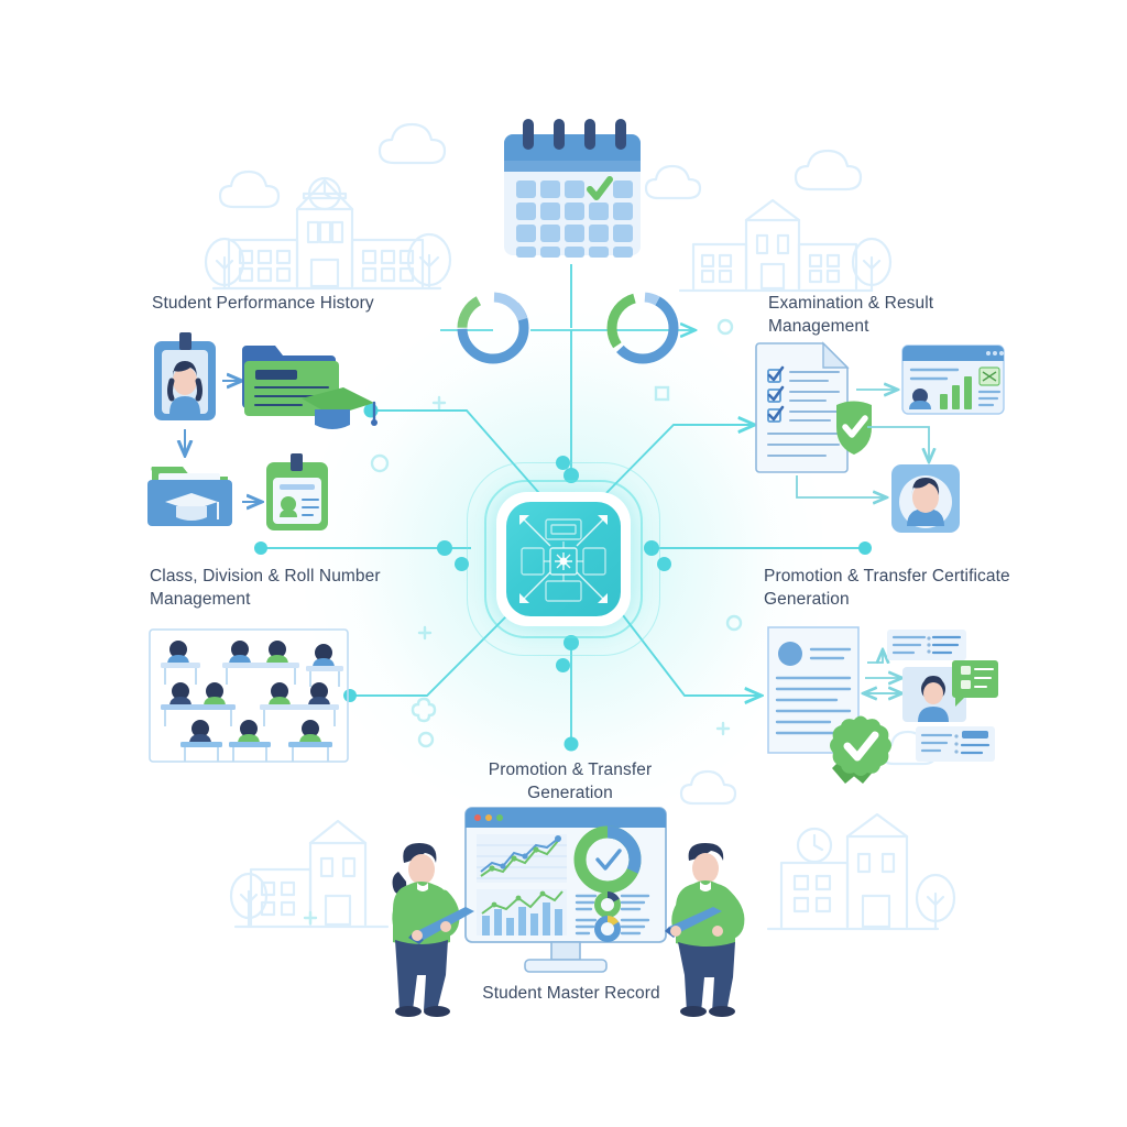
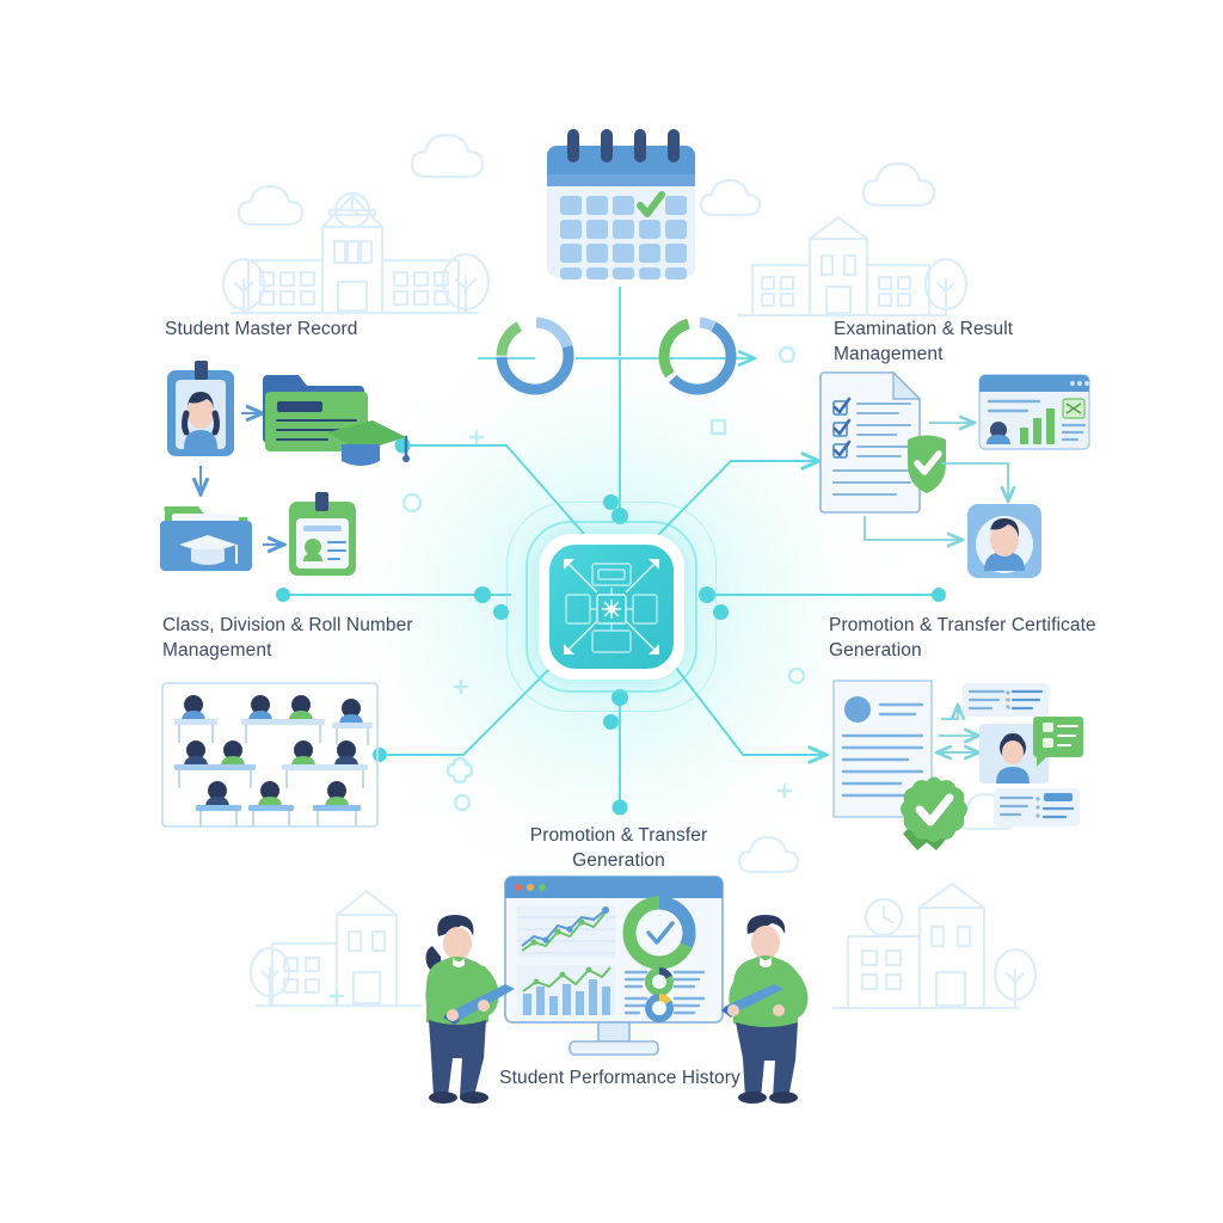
- Student Performance History
+ Student Master Record
  Examination & Result
  Management
  Class, Division & Roll Number
  Management
  Promotion & Transfer Certificate
  Generation
  Promotion & Transfer
  Generation
- Student Master Record
+ Student Performance History
